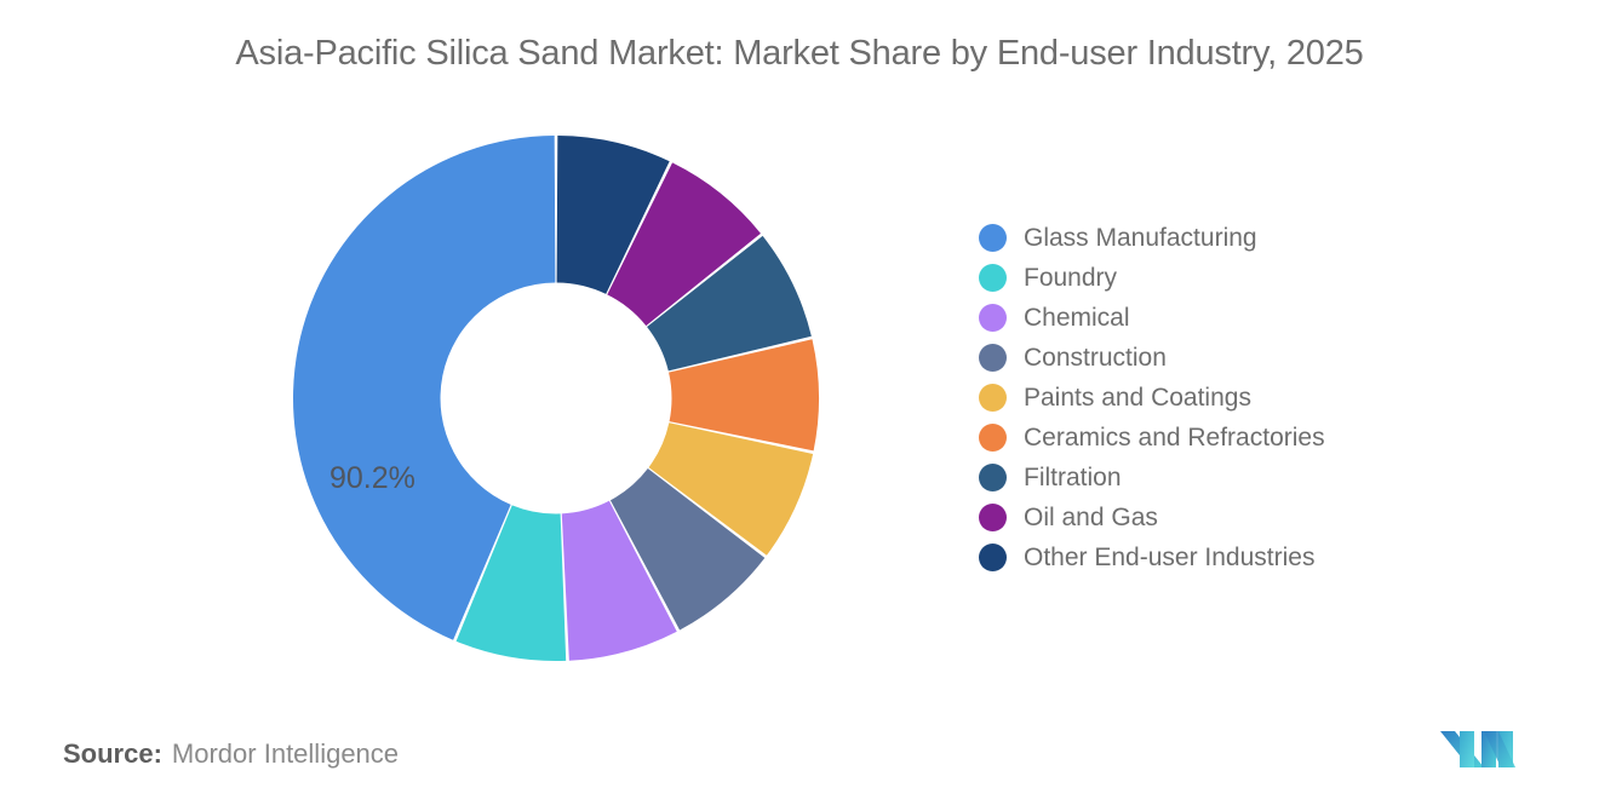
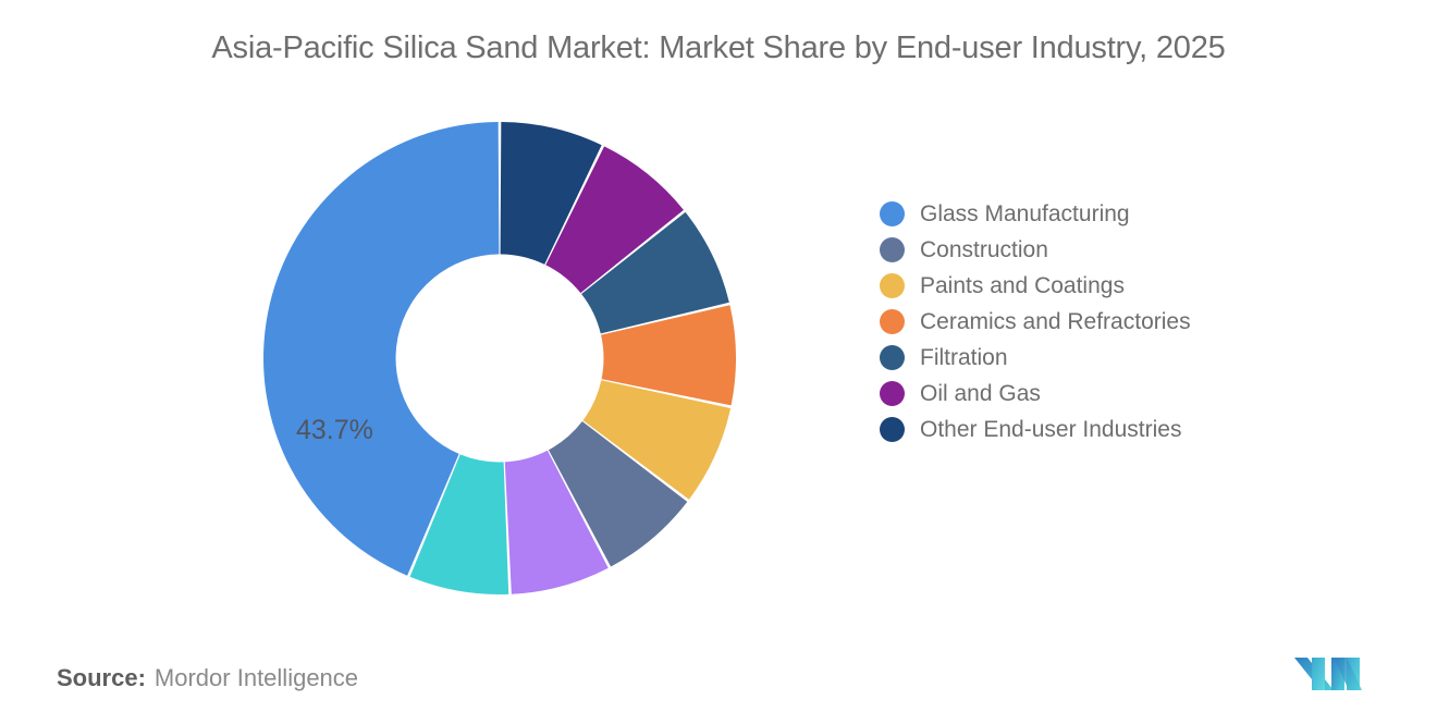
  Asia-Pacific Silica Sand Market: Market Share by End-user Industry, 2025
- 90.2%
+ 43.7%
  Glass Manufacturing
- Foundry
- Chemical
  Construction
  Paints and Coatings
  Ceramics and Refractories
  Filtration
  Oil and Gas
  Other End-user Industries
  Source: Mordor Intelligence
